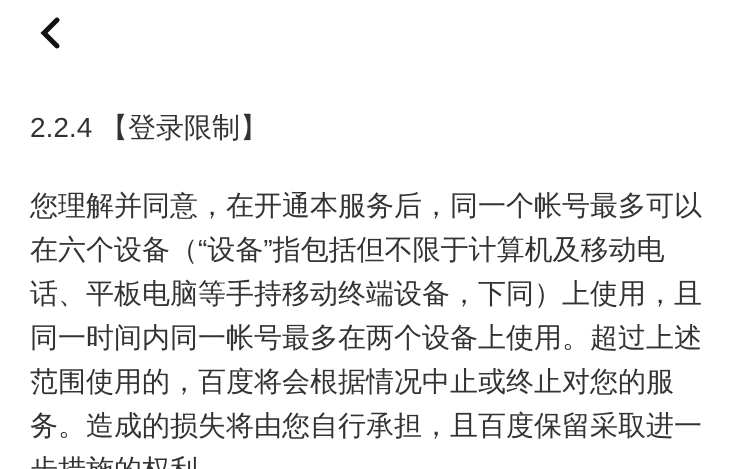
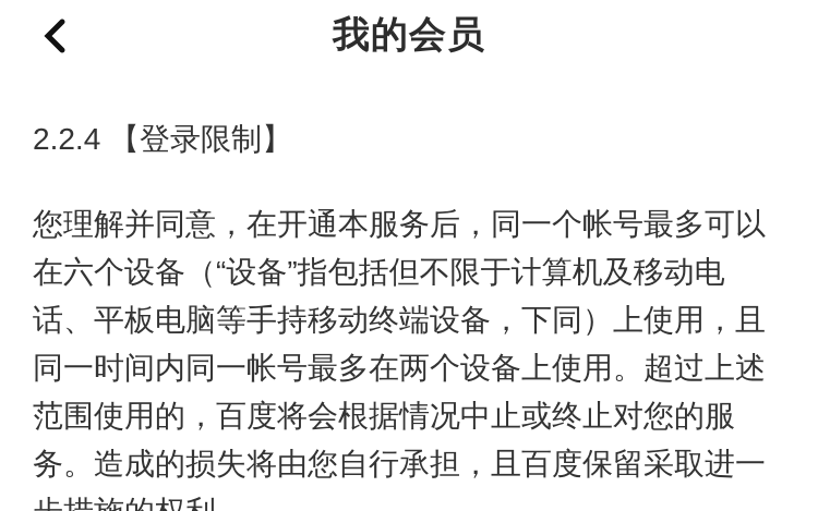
+ 我的会员
  2.2.4 【登录限制】
  您理解并同意，在开通本服务后，同一个帐号最多可以在六个设备（“设备”指包括但不限于计算机及移动电话、平板电脑等手持移动终端设备，下同）上使用，且同一时间内同一帐号最多在两个设备上使用。超过上述范围使用的，百度将会根据情况中止或终止对您的服务。造成的损失将由您自行承担，且百度保留采取进一
